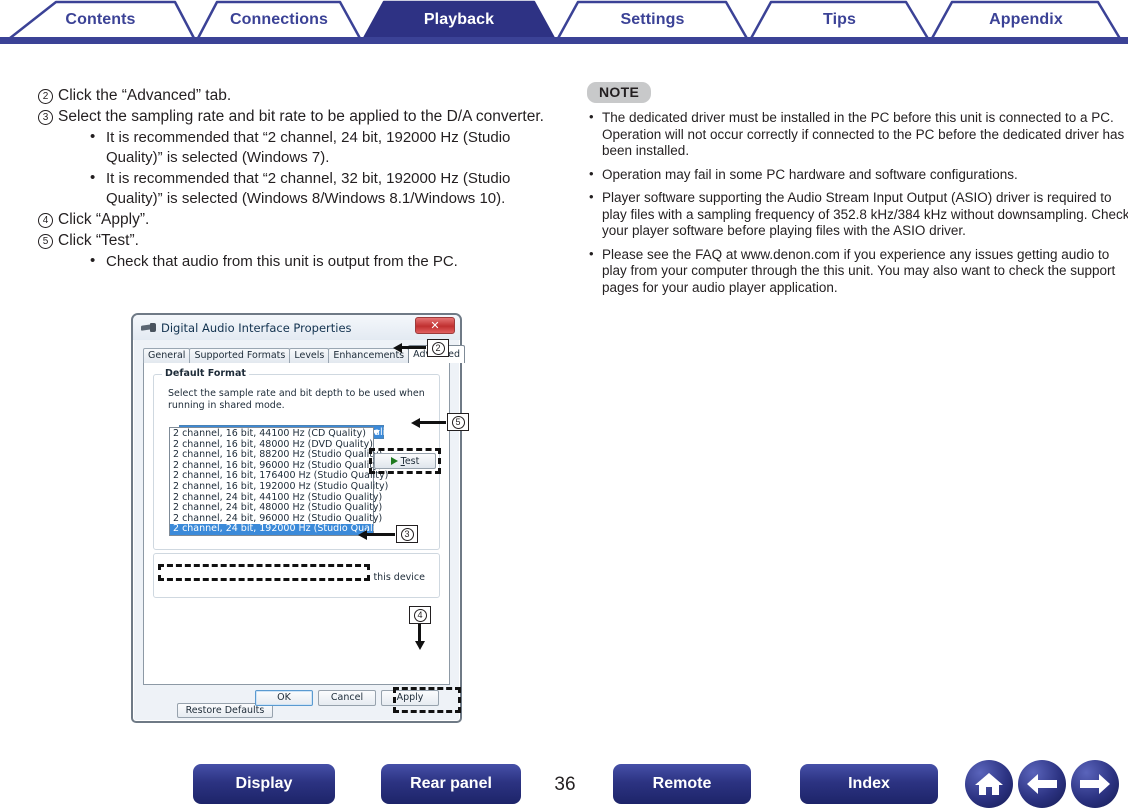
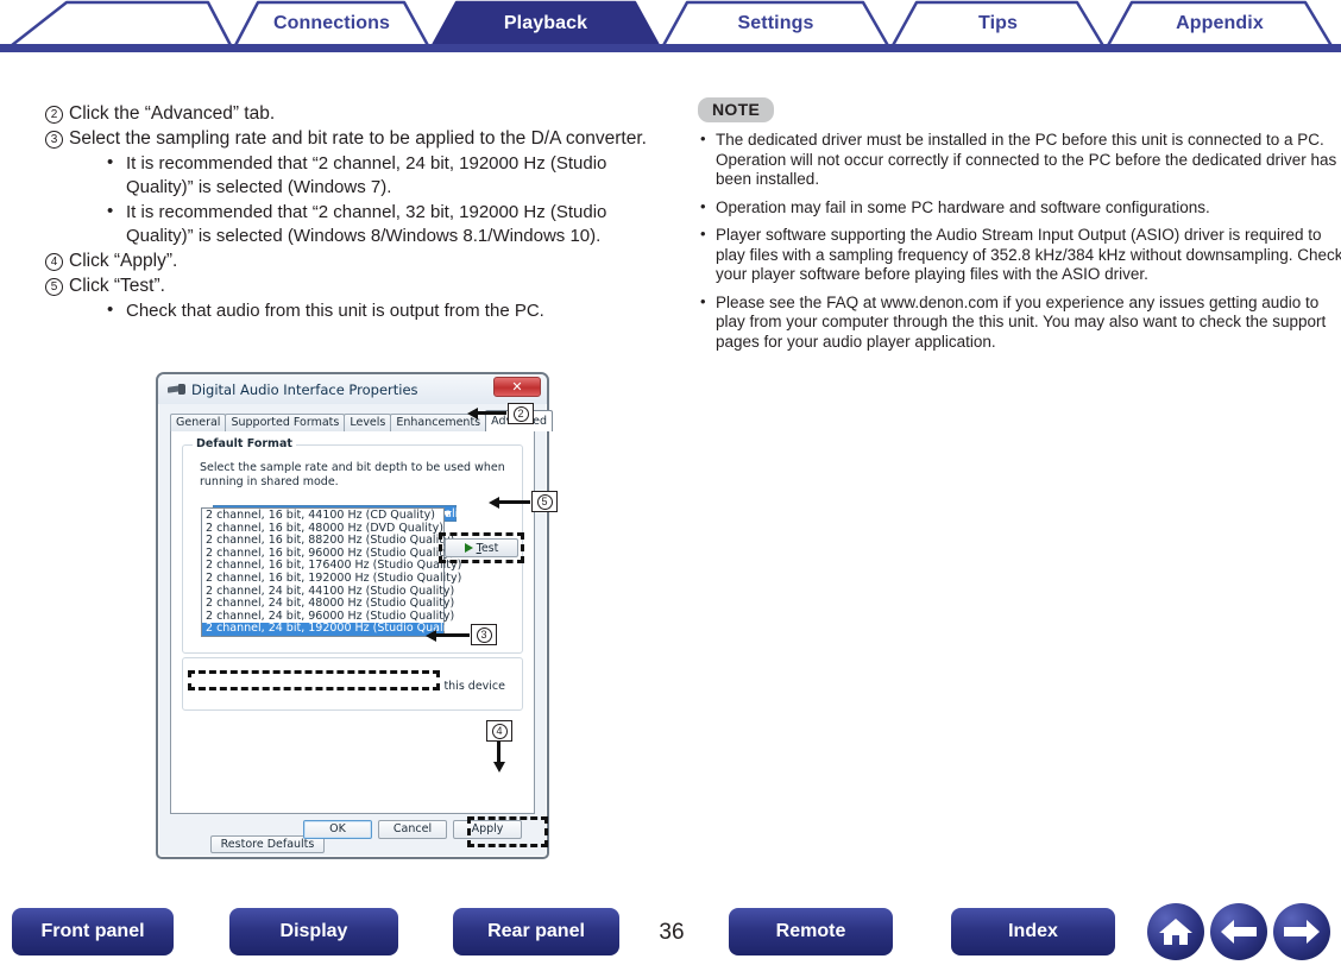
- Contents
  Connections
  Playback
  Settings
  Tips
  Appendix
  2
  Click the “Advanced” tab.
  3
  Select the sampling rate and bit rate to be applied to the D/A converter.
  It is recommended that “2 channel, 24 bit, 192000 Hz (Studio Quality)” is selected (Windows 7).
  It is recommended that “2 channel, 32 bit, 192000 Hz (Studio Quality)” is selected (Windows 8/Windows 8.1/Windows 10).
  4
  Click “Apply”.
  5
  Click “Test”.
  Check that audio from this unit is output from the PC.
  Digital Audio Interface Properties
  ✕
  General
  Supported Formats
  Levels
  Enhancements
  Default Format
  Select the sample rate and bit depth to be used when running in shared mode.
  this device
  2 channel, 16 bit, 44100 Hz (CD Quality)
  2 channel, 16 bit, 48000 Hz (DVD Quality)
  2 channel, 16 bit, 88200 Hz (Studio Qualit
  2 channel, 16 bit, 96000 Hz (Studio Qualit
  2 channel, 16 bit, 176400 Hz (Studio Quality)
  2 channel, 16 bit, 192000 Hz (Studio Quality)
  2 channel, 24 bit, 44100 Hz (Studio Quality)
  2 channel, 24 bit, 48000 Hz (Studio Quality)
  2 channel, 24 bit, 96000 Hz (Studio Quality)
  2 channel, 24 bit, 192000 Hz (Studio Quality)
  Restore Defaults
  OK
  Cancel
  Apply
  Test
  2
  5
  3
  4
  NOTE
  The dedicated driver must be installed in the PC before this unit is connected to a PC. Operation will not occur correctly if connected to the PC before the dedicated driver has been installed.
  Operation may fail in some PC hardware and software configurations.
  Player software supporting the Audio Stream Input Output (ASIO) driver is required to play files with a sampling frequency of 352.8 kHz/384 kHz without downsampling. Check your player software before playing files with the ASIO driver.
  Please see the FAQ at www.denon.com if you experience any issues getting audio to play from your computer through the this unit. You may also want to check the support pages for your audio player application.
+ Front panel
  Display
  Rear panel
  36
  Remote
  Index
